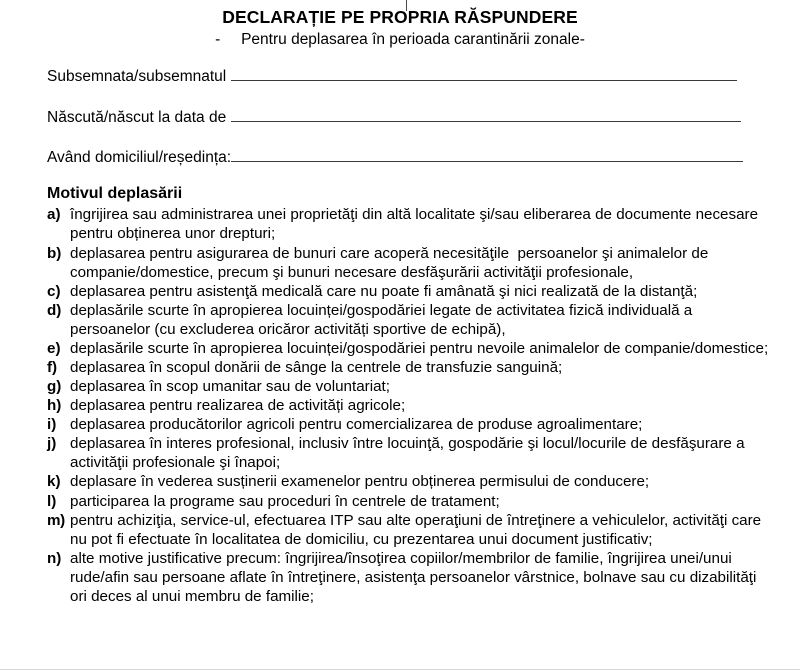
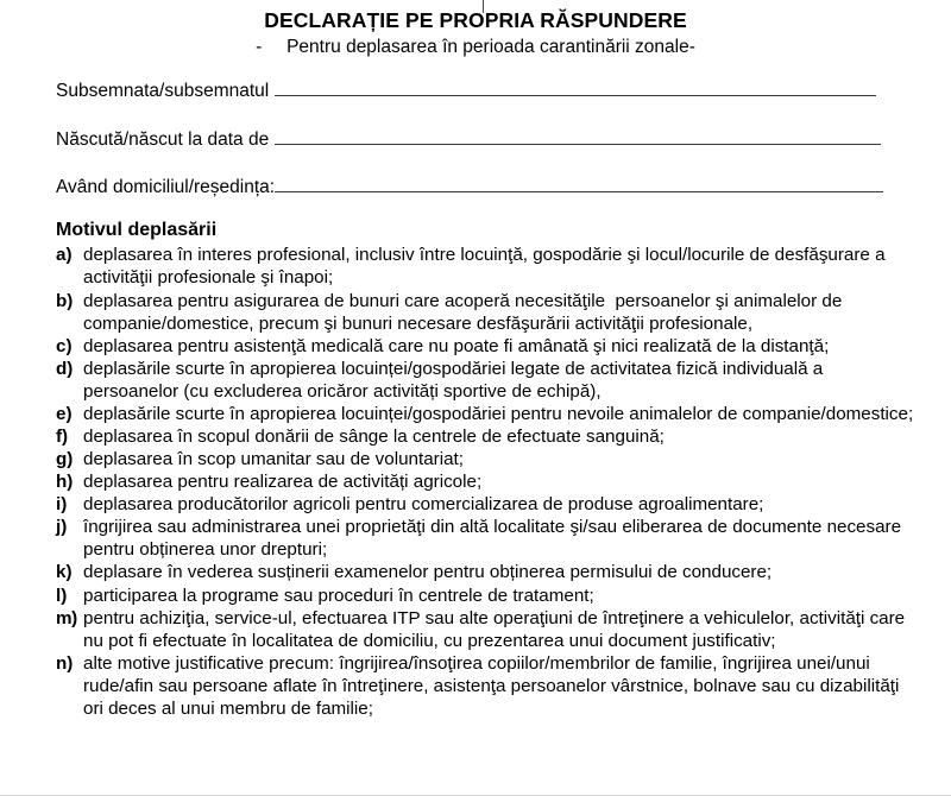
  DECLARAȚIE PE PROPRIA RĂSPUNDERE
  -
  Pentru deplasarea în perioada carantinării zonale-
  Subsemnata/subsemnatul
  Născută/născut la data de
  Având domiciliul/reședința:
  Motivul deplasării
  a)
- îngrijirea sau administrarea unei proprietăţi din altă localitate şi/sau eliberarea de documente necesare pentru obținerea unor drepturi;
+ deplasarea în interes profesional, inclusiv între locuinţă, gospodărie şi locul/locurile de desfăşurare a activităţii profesionale şi înapoi;
  b)
  deplasarea pentru asigurarea de bunuri care acoperă necesităţile persoanelor şi animalelor de companie/domestice, precum şi bunuri necesare desfăşurării activităţii profesionale,
  c)
  deplasarea pentru asistenţă medicală care nu poate fi amânată şi nici realizată de la distanţă;
  d)
  deplasările scurte în apropierea locuinței/gospodăriei legate de activitatea fizică individuală a persoanelor (cu excluderea oricăror activități sportive de echipă),
  e)
  deplasările scurte în apropierea locuinței/gospodăriei pentru nevoile animalelor de companie/domestice;
  f)
- deplasarea în scopul donării de sânge la centrele de transfuzie sanguină;
+ deplasarea în scopul donării de sânge la centrele de efectuate sanguină;
  g)
  deplasarea în scop umanitar sau de voluntariat;
  h)
  deplasarea pentru realizarea de activități agricole;
  i)
  deplasarea producătorilor agricoli pentru comercializarea de produse agroalimentare;
  j)
- deplasarea în interes profesional, inclusiv între locuinţă, gospodărie şi locul/locurile de desfăşurare a activităţii profesionale şi înapoi;
+ îngrijirea sau administrarea unei proprietăţi din altă localitate şi/sau eliberarea de documente necesare pentru obținerea unor drepturi;
  k)
  deplasare în vederea susținerii examenelor pentru obținerea permisului de conducere;
  l)
  participarea la programe sau proceduri în centrele de tratament;
  m)
  pentru achiziţia, service-ul, efectuarea ITP sau alte operaţiuni de întreţinere a vehiculelor, activităţi care nu pot fi efectuate în localitatea de domiciliu, cu prezentarea unui document justificativ;
  n)
  alte motive justificative precum: îngrijirea/însoţirea copiilor/membrilor de familie, îngrijirea unei/unui rude/afin sau persoane aflate în întreţinere, asistenţa persoanelor vârstnice, bolnave sau cu dizabilităţi ori deces al unui membru de familie;
